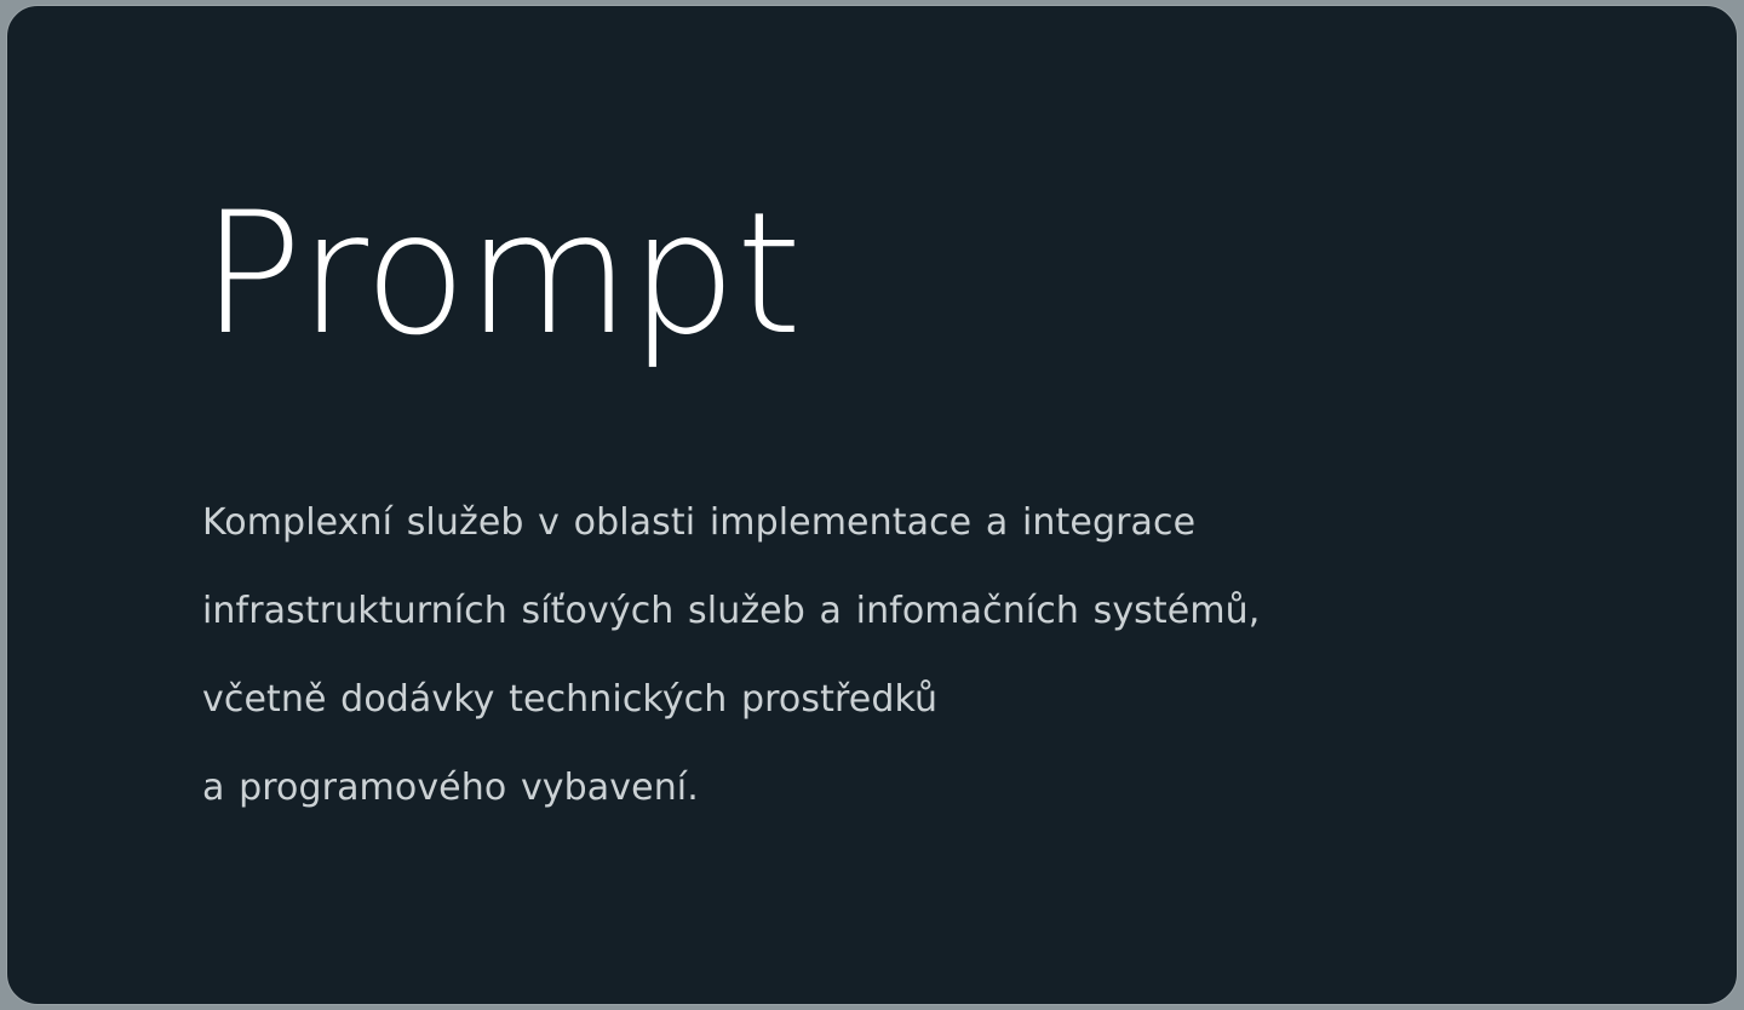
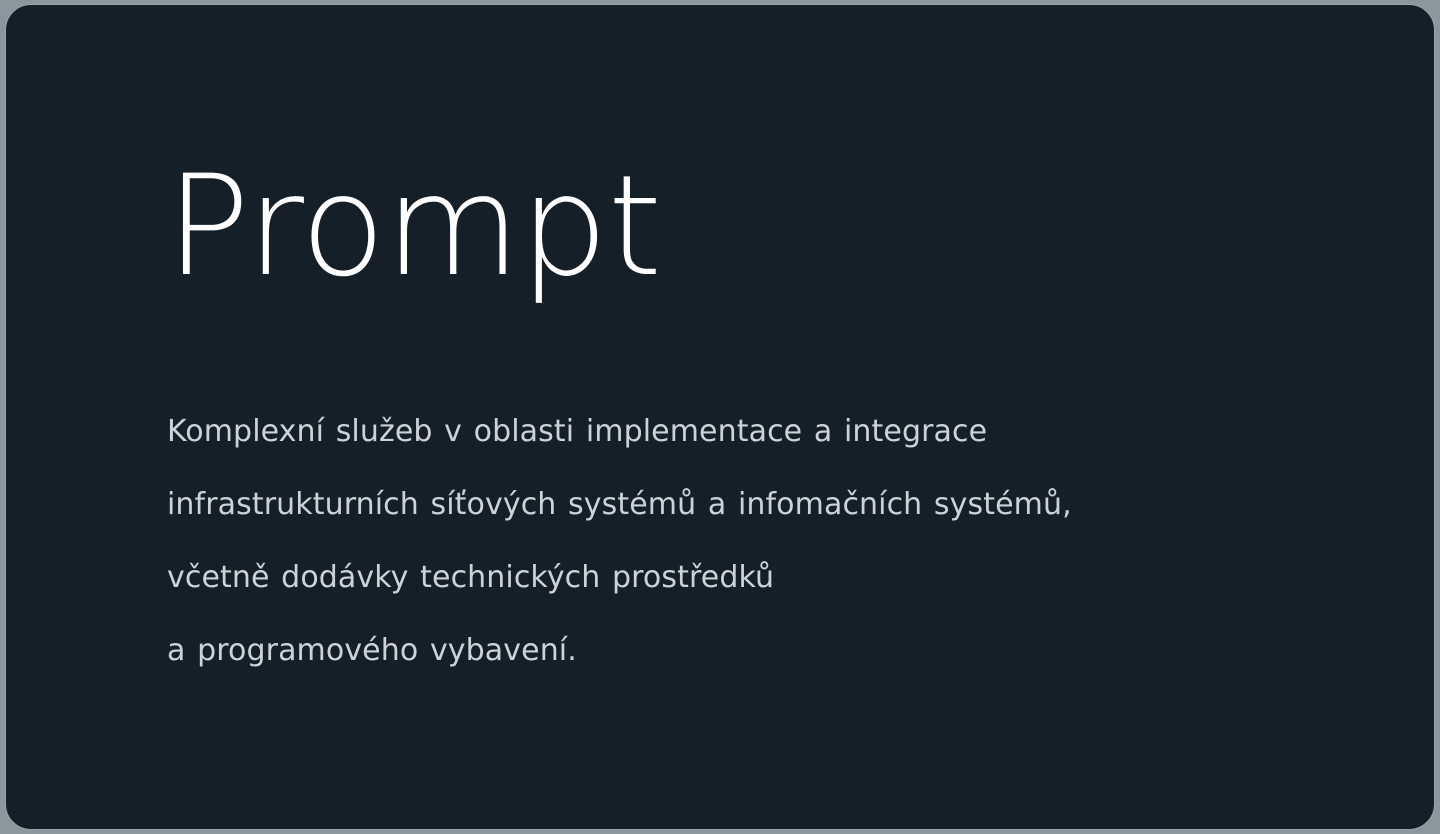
  Prompt
  Komplexní služeb v oblasti implementace a integrace
- infrastrukturních síťových služeb a infomačních systémů,
+ infrastrukturních síťových systémů a infomačních systémů,
  včetně dodávky technických prostředků
  a programového vybavení.
